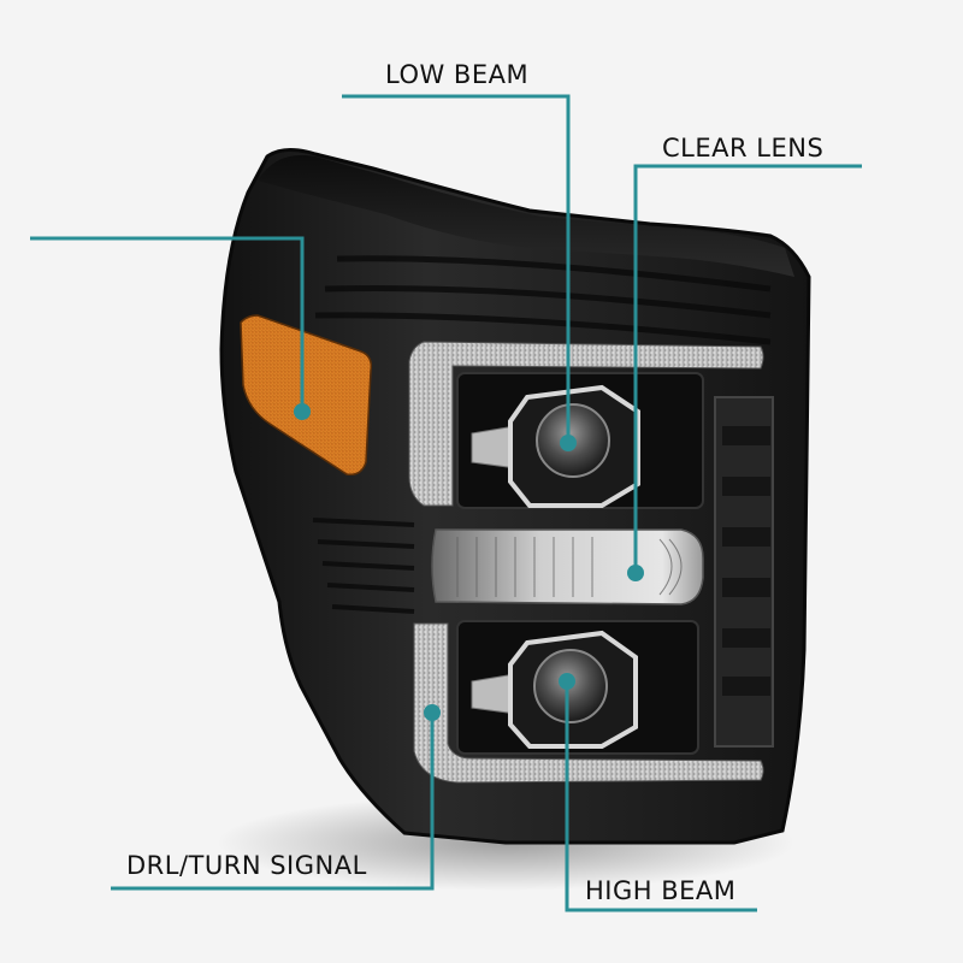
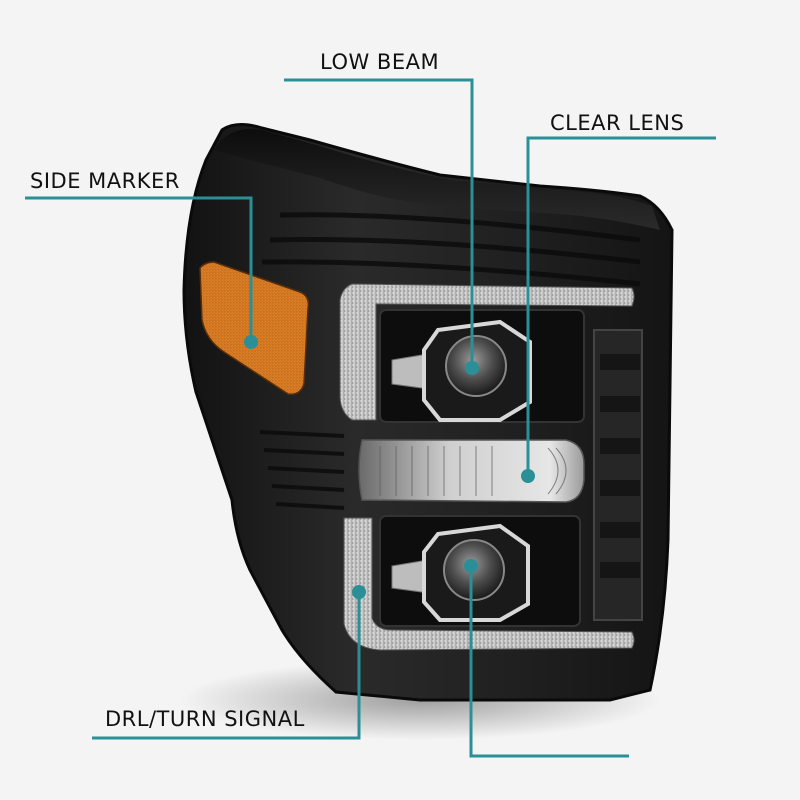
  LOW BEAM
  CLEAR LENS
+ SIDE MARKER
  DRL/TURN SIGNAL
- HIGH BEAM
